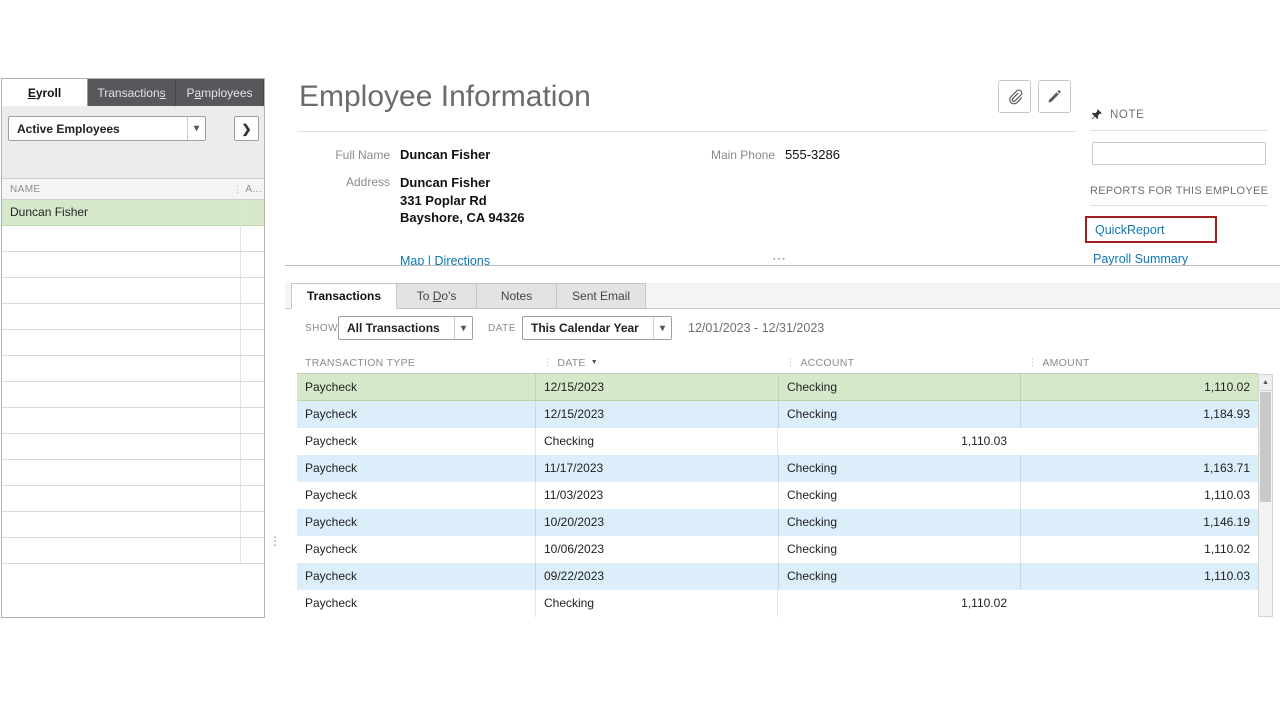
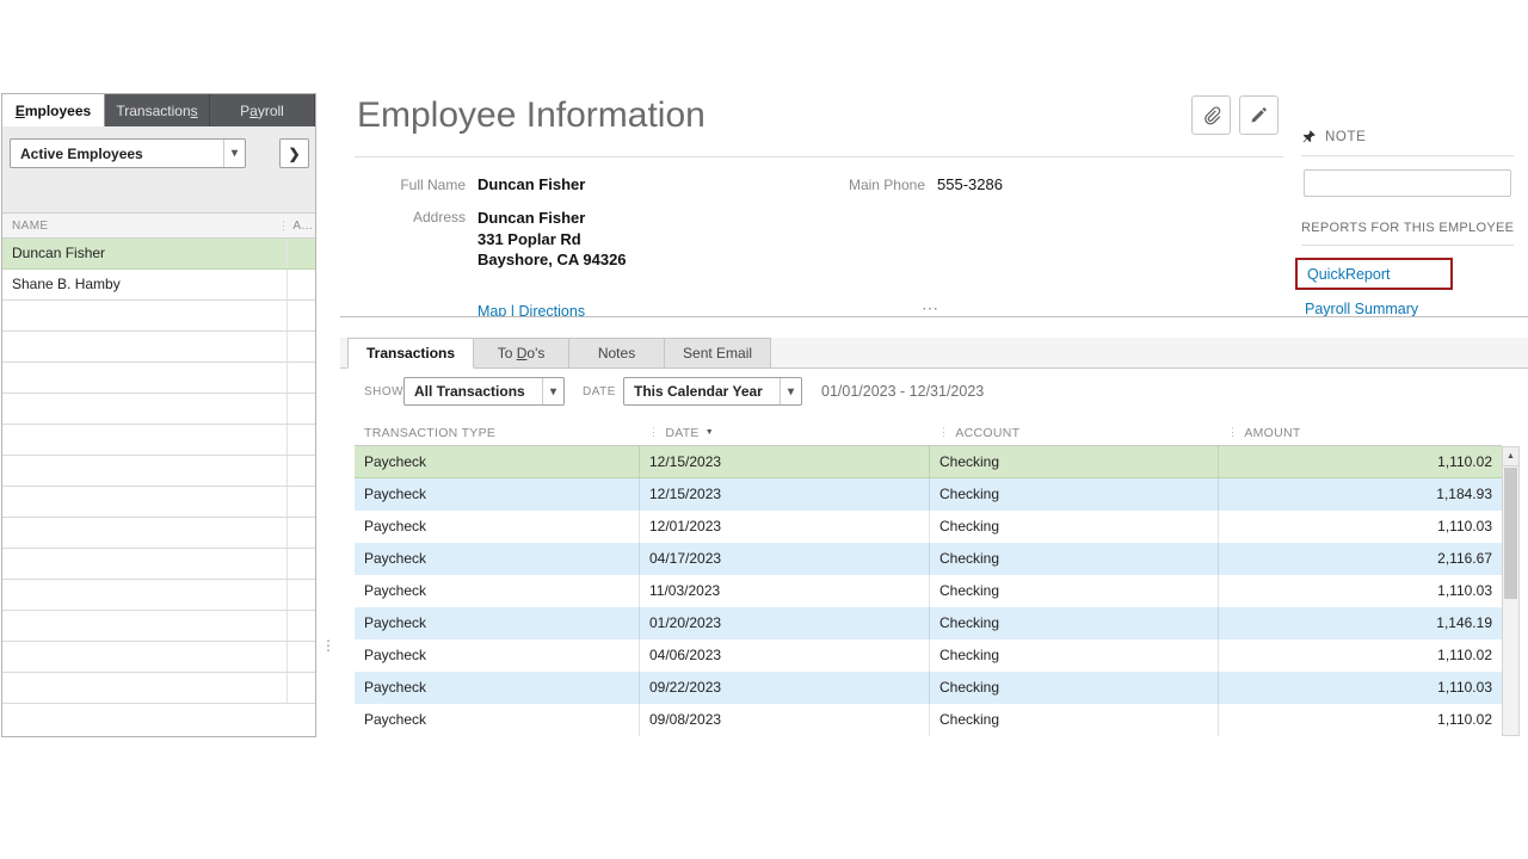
- Eyroll
+ Employees
  Transactions
- Pamployees
+ Payroll
  Active Employees
  ▾
  ❯
  NAME
  ⋮
  A...
  Duncan Fisher
+ Shane B. Hamby
  ⋮
  Employee Information
  Full Name
  Duncan Fisher
  Address
  Duncan Fisher
  331 Poplar Rd
  Bayshore, CA 94326
  Main Phone
  555-3286
  Map | Directions
  NOTE
  REPORTS FOR THIS EMPLOYEE
  QuickReport
  Payroll Summary
  ⋯
  Transactions
  To Do's
  Notes
  Sent Email
  SHOW
  All Transactions
  ▾
  DATE
  This Calendar Year
  ▾
- 12/01/2023 - 12/31/2023
+ 01/01/2023 - 12/31/2023
  TRANSACTION TYPE
  ⋮
  DATE
  ⋮
  ACCOUNT
  ⋮
  AMOUNT
  Paycheck
  12/15/2023
  Checking
  1,110.02
  Paycheck
  12/15/2023
  Checking
  1,184.93
  Paycheck
+ 12/01/2023
  Checking
  1,110.03
  Paycheck
- 11/17/2023
+ 04/17/2023
  Checking
- 1,163.71
+ 2,116.67
  Paycheck
  11/03/2023
  Checking
  1,110.03
  Paycheck
- 10/20/2023
+ 01/20/2023
  Checking
  1,146.19
  Paycheck
- 10/06/2023
+ 04/06/2023
  Checking
  1,110.02
  Paycheck
  09/22/2023
  Checking
  1,110.03
  Paycheck
+ 09/08/2023
  Checking
  1,110.02
